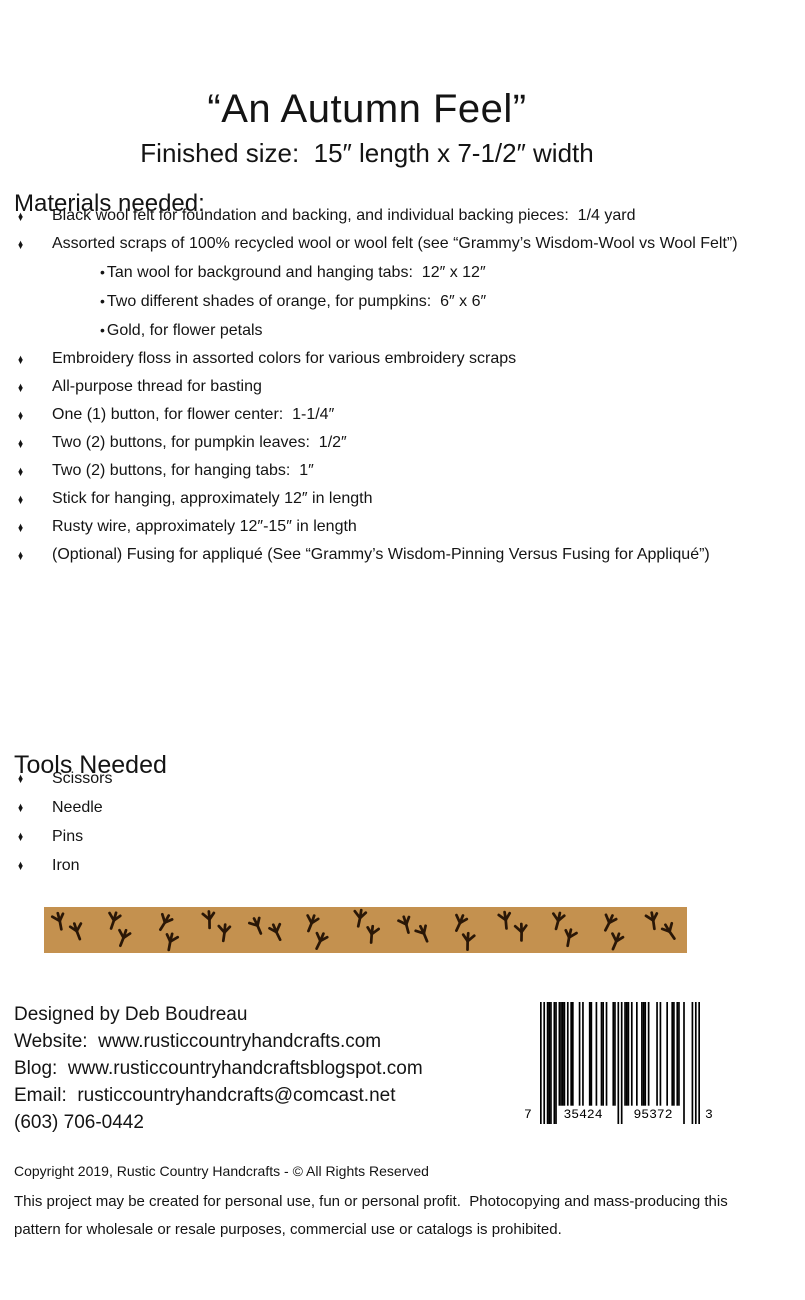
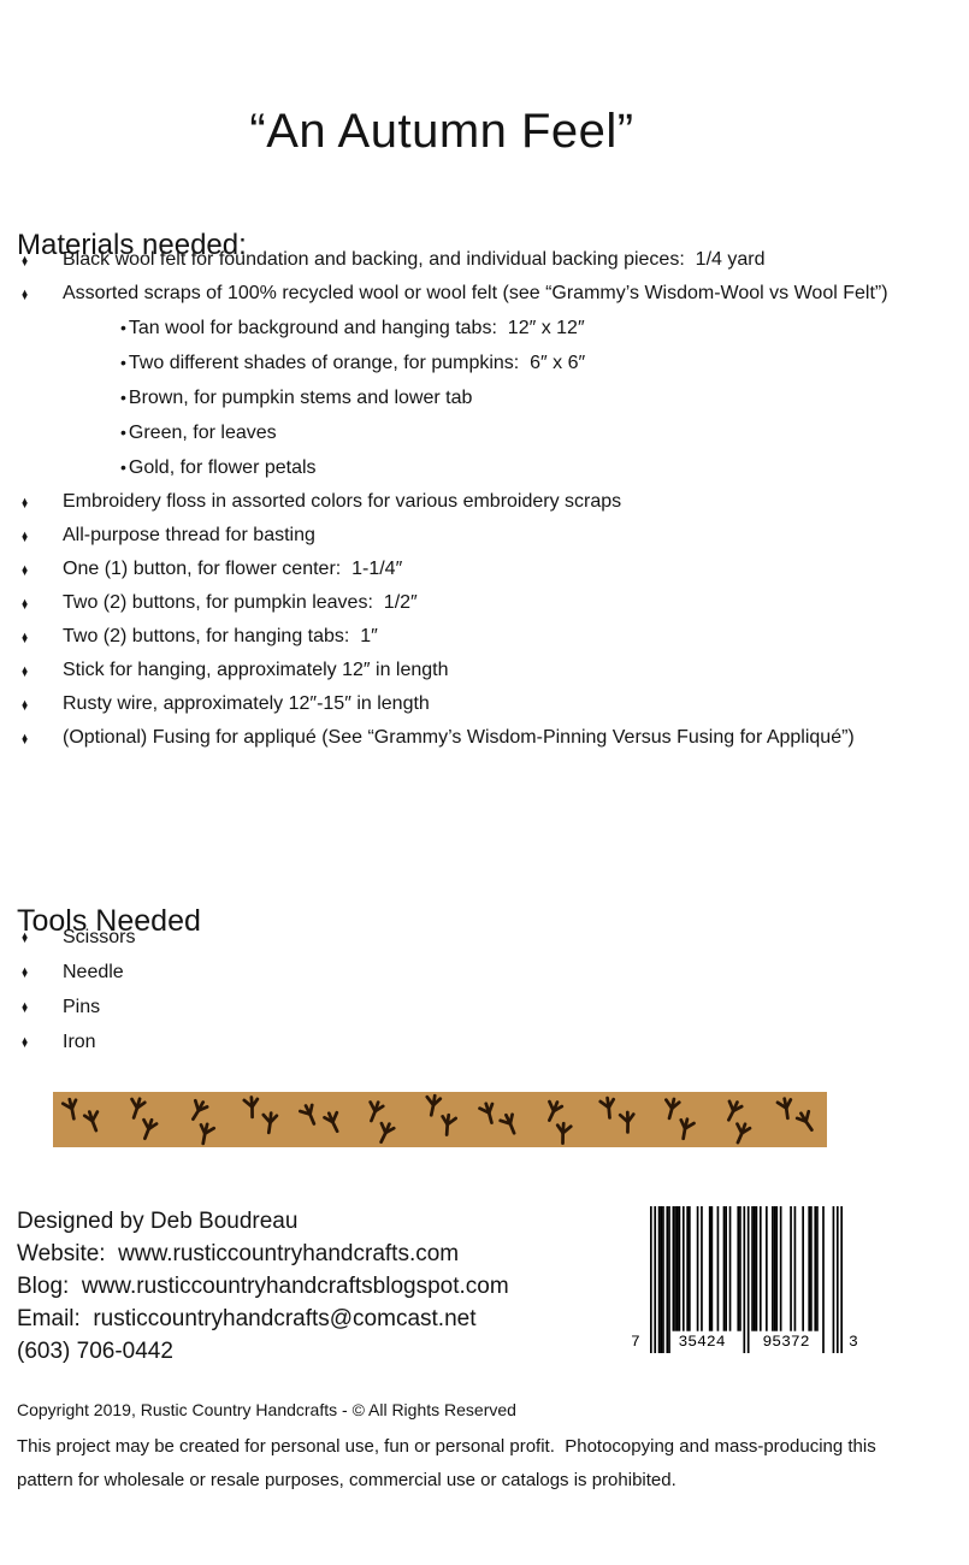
  “An Autumn Feel”
- Finished size: 15″ length x 7-1/2″ width
  Materials needed:
  ♦
  Black wool felt for foundation and backing, and individual backing pieces: 1/4 yard
  ♦
  Assorted scraps of 100% recycled wool or wool felt (see “Grammy’s Wisdom-Wool vs Wool Felt”)
  • Tan wool for background and hanging tabs: 12″ x 12″
  • Two different shades of orange, for pumpkins: 6″ x 6″
+ • Brown, for pumpkin stems and lower tab
+ • Green, for leaves
  • Gold, for flower petals
  ♦
  Embroidery floss in assorted colors for various embroidery scraps
  ♦
  All-purpose thread for basting
  ♦
  One (1) button, for flower center: 1-1/4″
  ♦
  Two (2) buttons, for pumpkin leaves: 1/2″
  ♦
  Two (2) buttons, for hanging tabs: 1″
  ♦
  Stick for hanging, approximately 12″ in length
  ♦
  Rusty wire, approximately 12″-15″ in length
  ♦
  (Optional) Fusing for appliqué (See “Grammy’s Wisdom-Pinning Versus Fusing for Appliqué”)
  Tools Needed
  ♦
  Scissors
  ♦
  Needle
  ♦
  Pins
  ♦
  Iron
  Designed by Deb Boudreau
  Website: www.rusticcountryhandcrafts.com
  Blog: www.rusticcountryhandcraftsblogspot.com
  Email: rusticcountryhandcrafts@comcast.net
  (603) 706-0442
  7
  35424
  95372
  3
  Copyright 2019, Rustic Country Handcrafts - © All Rights Reserved
  This project may be created for personal use, fun or personal profit. Photocopying and mass-producing this pattern for wholesale or resale purposes, commercial use or catalogs is prohibited.
